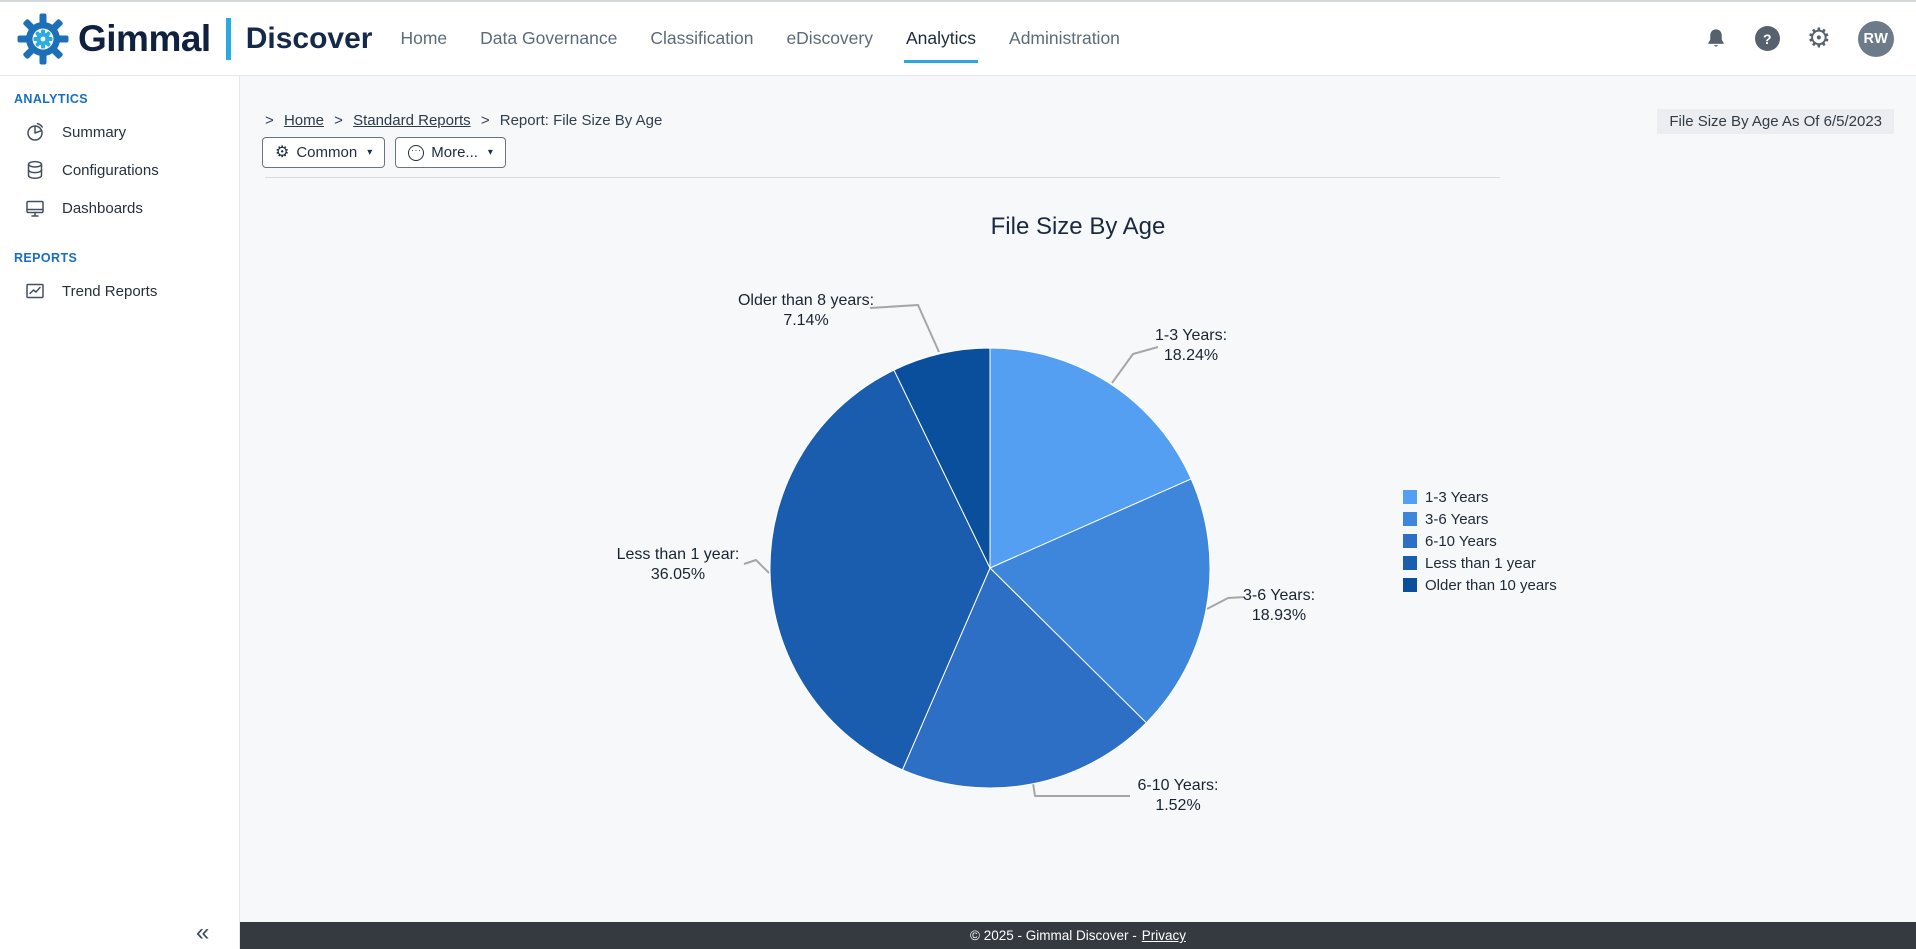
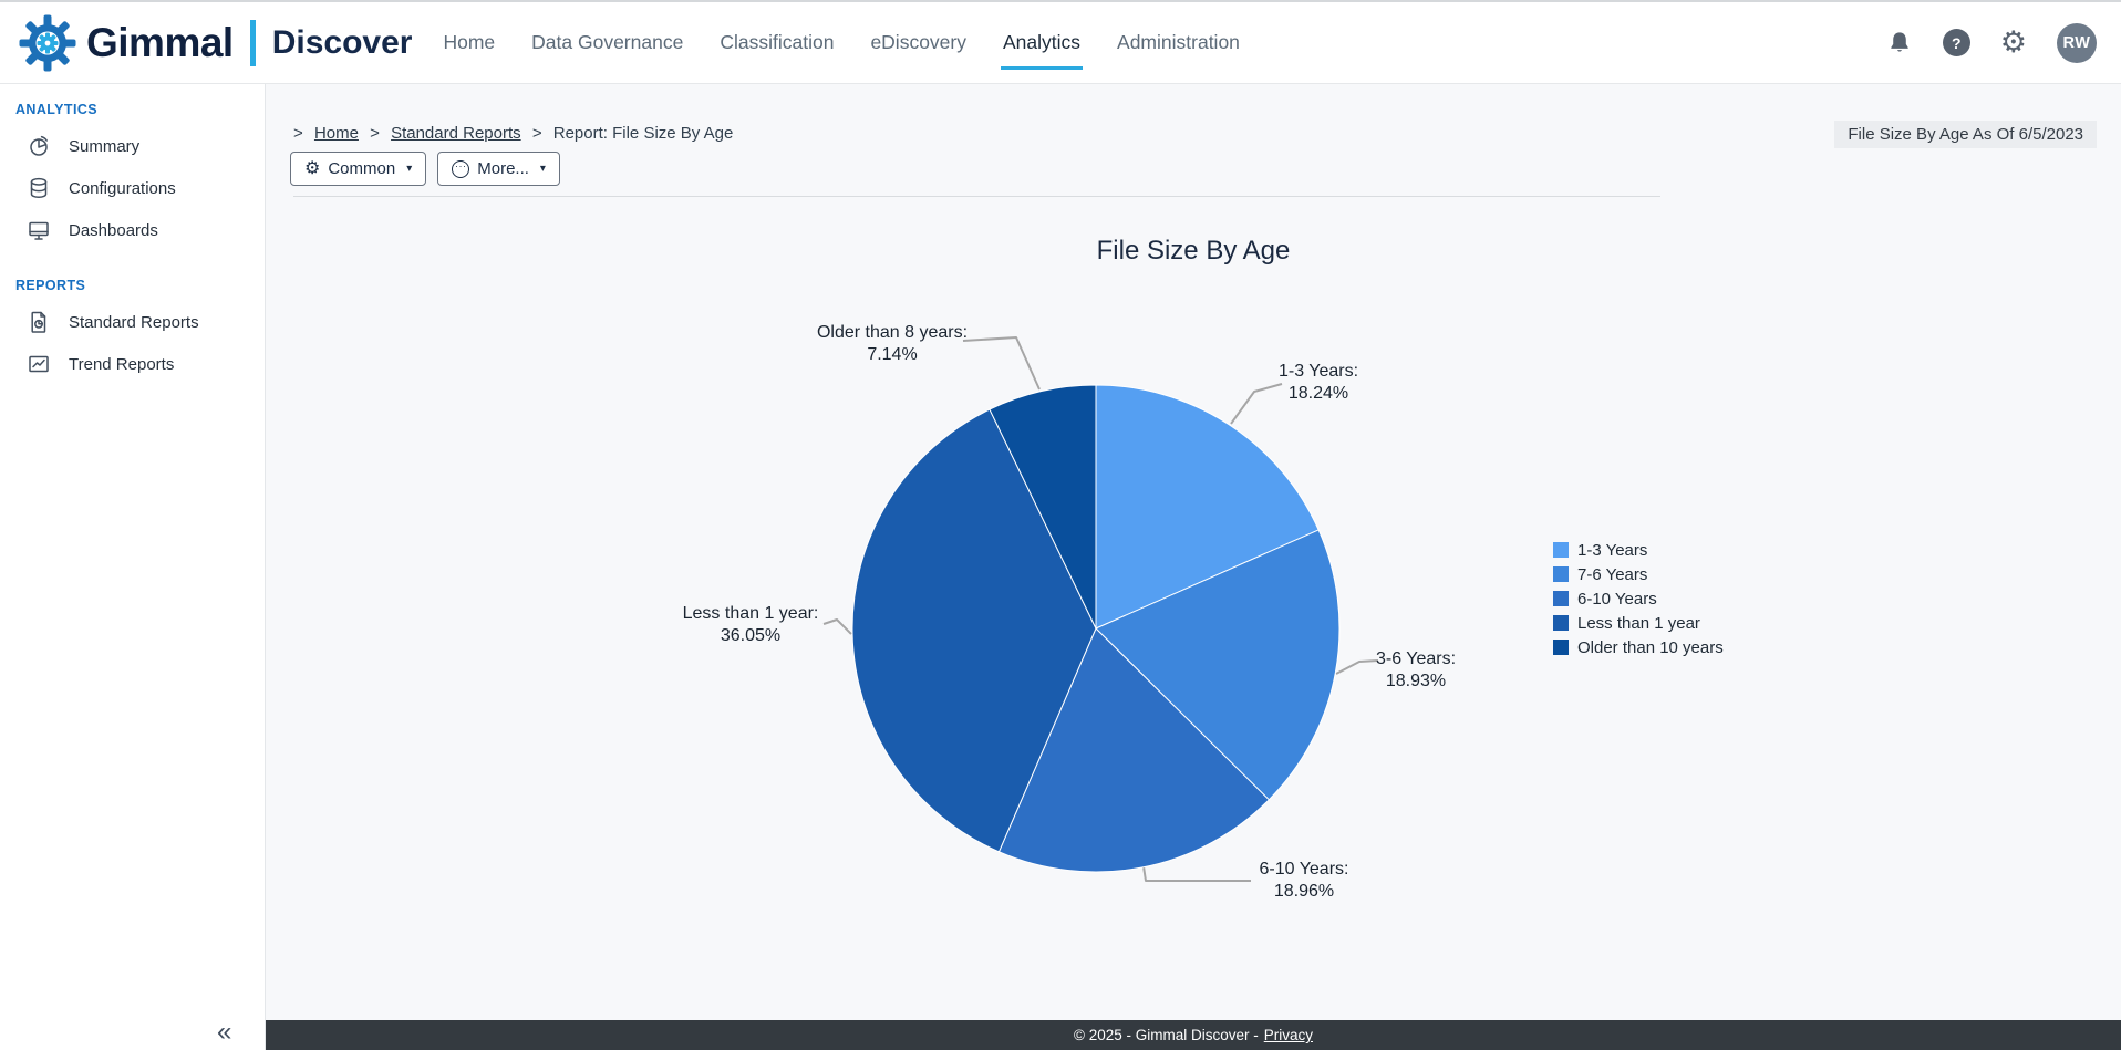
  Gimmal
  Discover
  Home
  Data Governance
  Classification
  eDiscovery
  Analytics
  Administration
  ?
  ⚙
  RW
  ANALYTICS
  Summary
  Configurations
  Dashboards
  REPORTS
+ Standard Reports
  Trend Reports
  «
  > Home > Standard Reports > Report: File Size By Age
  File Size By Age As Of 6/5/2023
  ⚙
  Common
  ▾
  ···
  More...
  ▾
  File Size By Age
  1-3 Years:
  18.24%
  3-6 Years:
  18.93%
  6-10 Years:
- 1.52%
+ 18.96%
  Less than 1 year:
  36.05%
  Older than 8 years:
  7.14%
  1-3 Years
- 3-6 Years
+ 7-6 Years
  6-10 Years
  Less than 1 year
  Older than 10 years
  © 2025 - Gimmal Discover -
  Privacy
